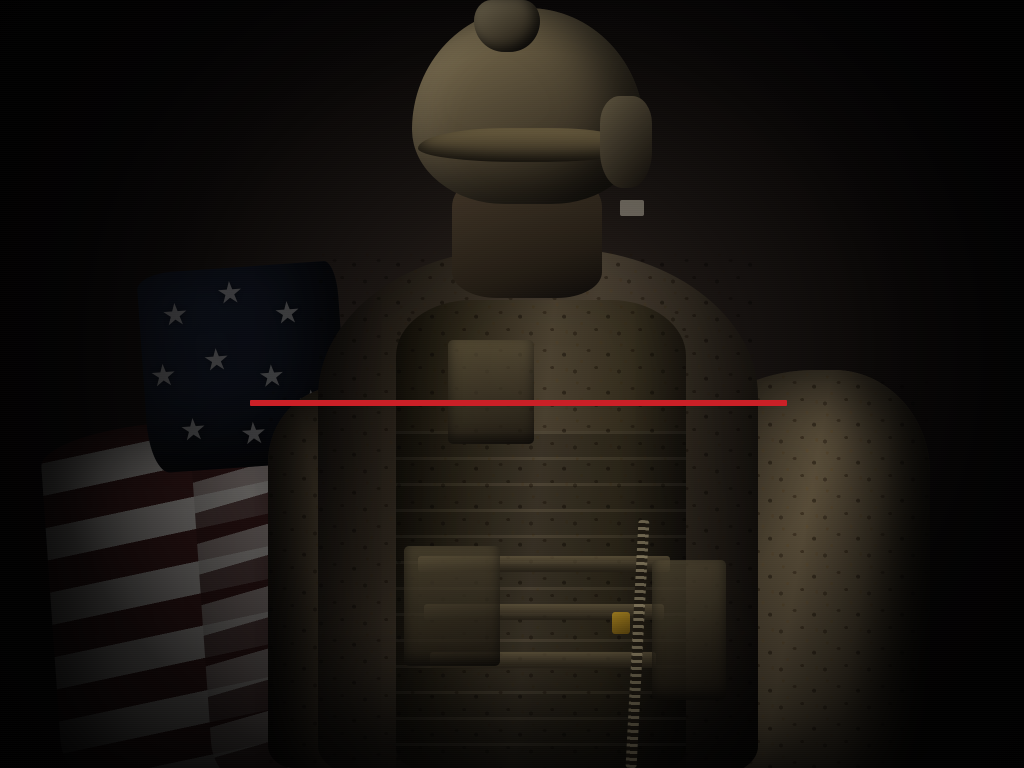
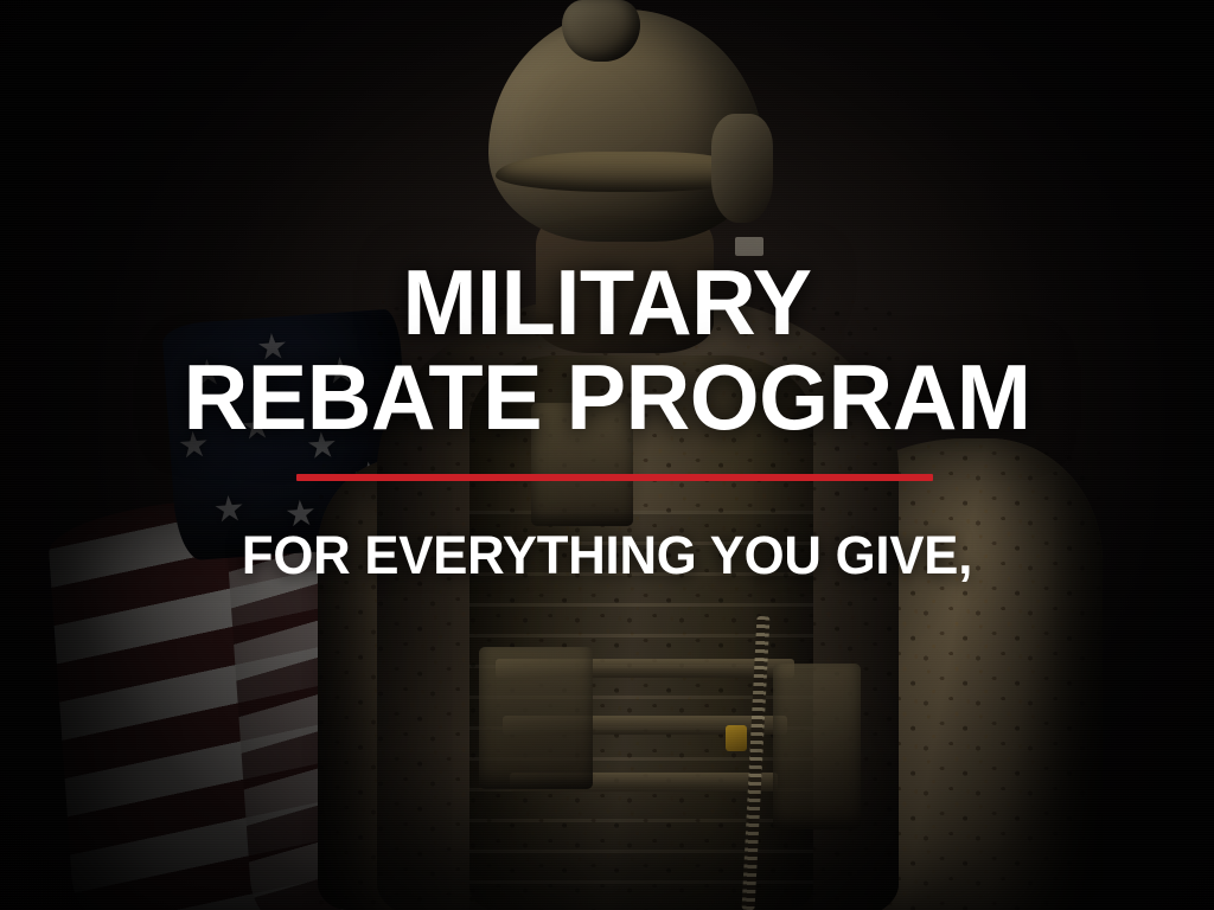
+ MILITARY
+ REBATE PROGRAM
+ FOR EVERYTHING YOU GIVE,
